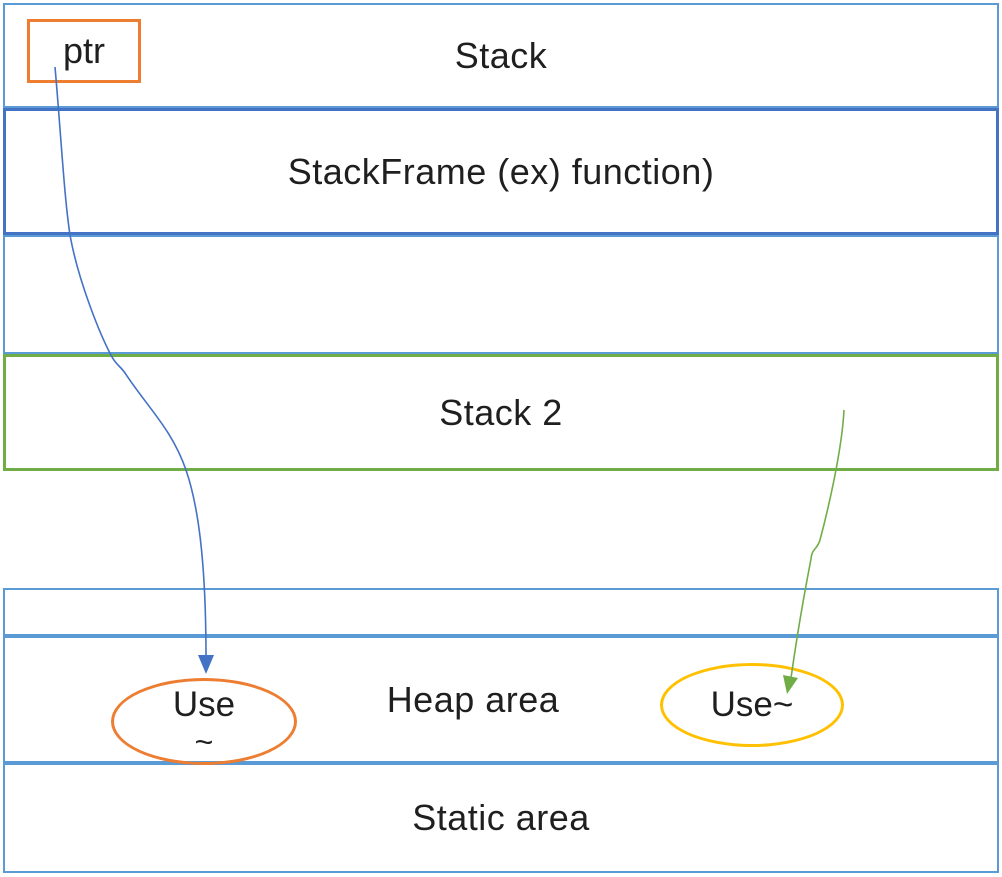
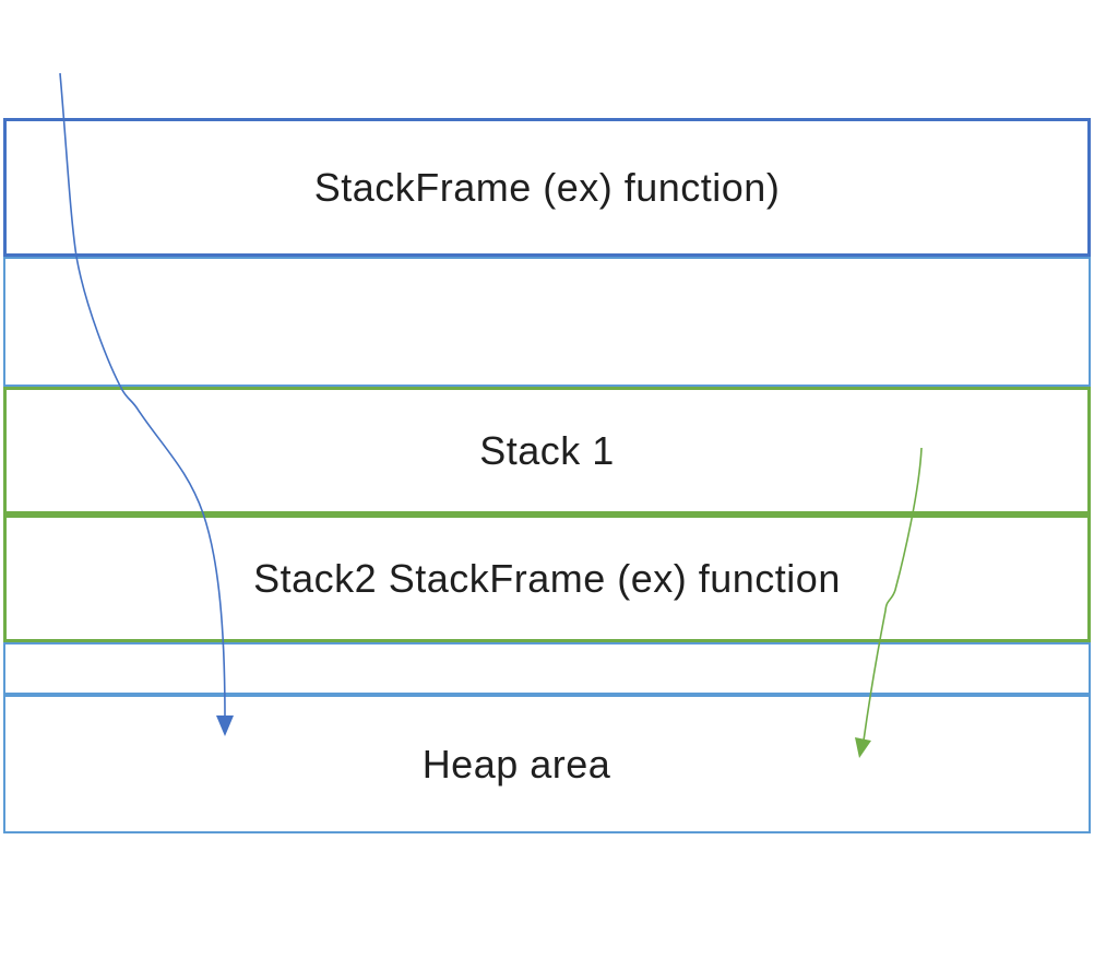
- Stack
  StackFrame (ex) function)
- Stack 2
+ Stack 1
+ Stack2 StackFrame (ex) function
  Heap area
- Static area
- ptr
- Use
- ~
- Use~
